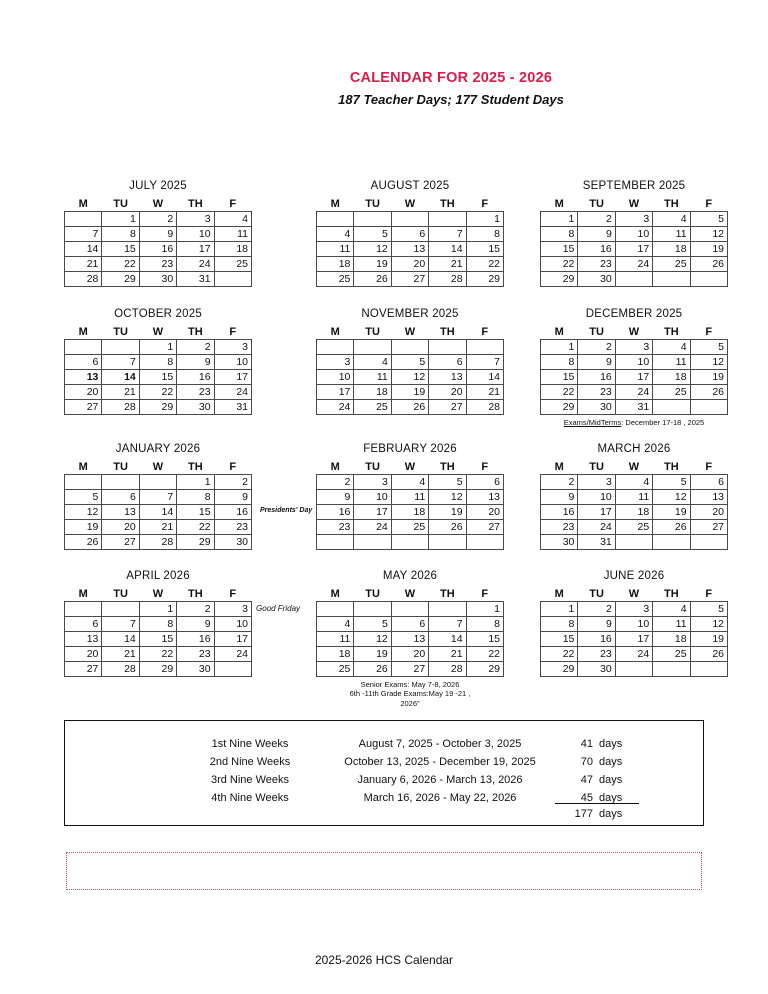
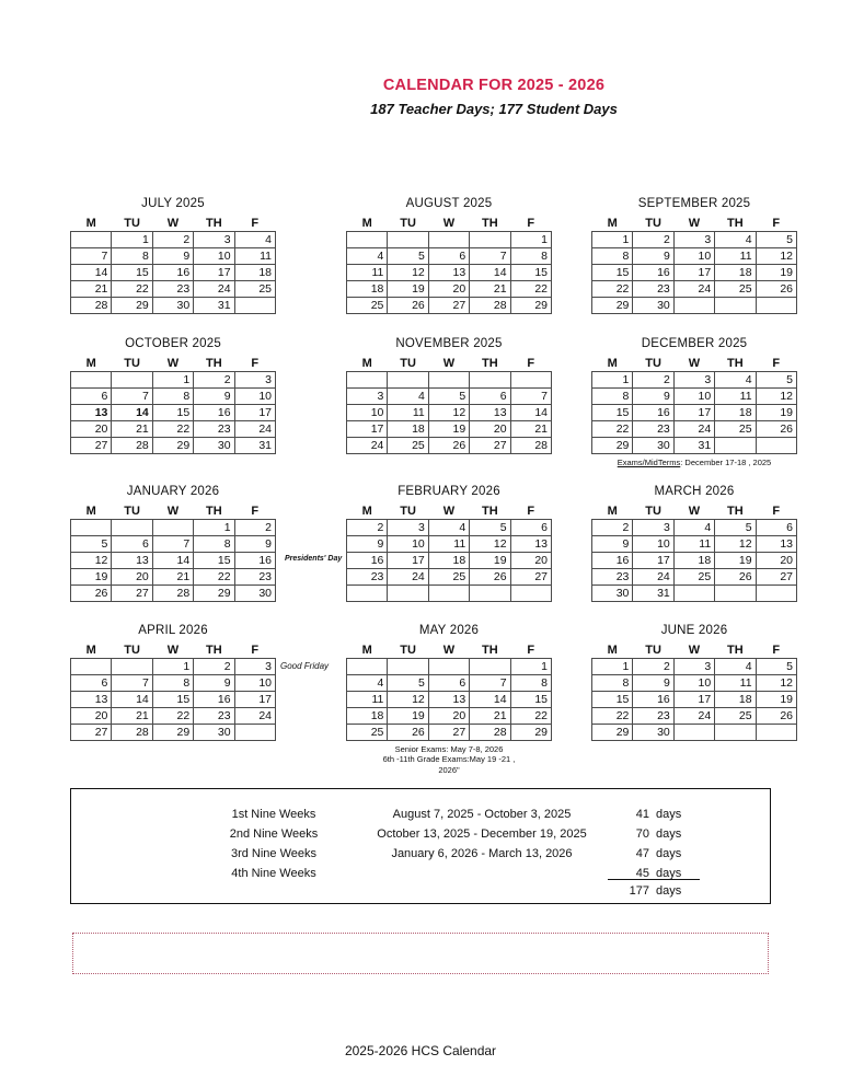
  CALENDAR FOR 2025 - 2026
  187 Teacher Days; 177 Student Days
  JULY 2025
  M	TU	W	TH	F
  	1	2	3	4
  7	8	9	10	11
  14	15	16	17	18
  21	22	23	24	25
  28	29	30	31
  AUGUST 2025
  M	TU	W	TH	F
  				1
  4	5	6	7	8
  11	12	13	14	15
  18	19	20	21	22
  25	26	27	28	29
  SEPTEMBER 2025
  M	TU	W	TH	F
  1	2	3	4	5
  8	9	10	11	12
  15	16	17	18	19
  22	23	24	25	26
  29	30
  OCTOBER 2025
  M	TU	W	TH	F
  		1	2	3
  6	7	8	9	10
  13	14	15	16	17
  20	21	22	23	24
  27	28	29	30	31
  NOVEMBER 2025
  M	TU	W	TH	F
  3	4	5	6	7
  10	11	12	13	14
  17	18	19	20	21
  24	25	26	27	28
  DECEMBER 2025
  M	TU	W	TH	F
  1	2	3	4	5
  8	9	10	11	12
  15	16	17	18	19
  22	23	24	25	26
  29	30	31
  Exams/MidTerms: December 17-18 , 2025
  JANUARY 2026
  M	TU	W	TH	F
  			1	2
  5	6	7	8	9
  12	13	14	15	16
  19	20	21	22	23
  26	27	28	29	30
  FEBRUARY 2026
  M	TU	W	TH	F
  2	3	4	5	6
  9	10	11	12	13
  16	17	18	19	20
  23	24	25	26	27
  MARCH 2026
  M	TU	W	TH	F
  2	3	4	5	6
  9	10	11	12	13
  16	17	18	19	20
  23	24	25	26	27
  30	31
  APRIL 2026
  M	TU	W	TH	F
  		1	2	3
  6	7	8	9	10
  13	14	15	16	17
  20	21	22	23	24
  27	28	29	30
  Good Friday
  MAY 2026
  M	TU	W	TH	F
  				1
  4	5	6	7	8
  11	12	13	14	15
  18	19	20	21	22
  25	26	27	28	29
  Senior Exams: May 7-8, 2026
  6th -11th Grade Exams:May 19 -21 ,
  2026"
  JUNE 2026
  M	TU	W	TH	F
  1	2	3	4	5
  8	9	10	11	12
  15	16	17	18	19
  22	23	24	25	26
  29	30
  1st Nine Weeks
  August 7, 2025 - October 3, 2025
  41
  days
  2nd Nine Weeks
  October 13, 2025 - December 19, 2025
  70
  days
  3rd Nine Weeks
  January 6, 2026 - March 13, 2026
  47
  days
  4th Nine Weeks
- March 16, 2026 - May 22, 2026
  45
  days
  177
  days
  2025-2026 HCS Calendar
